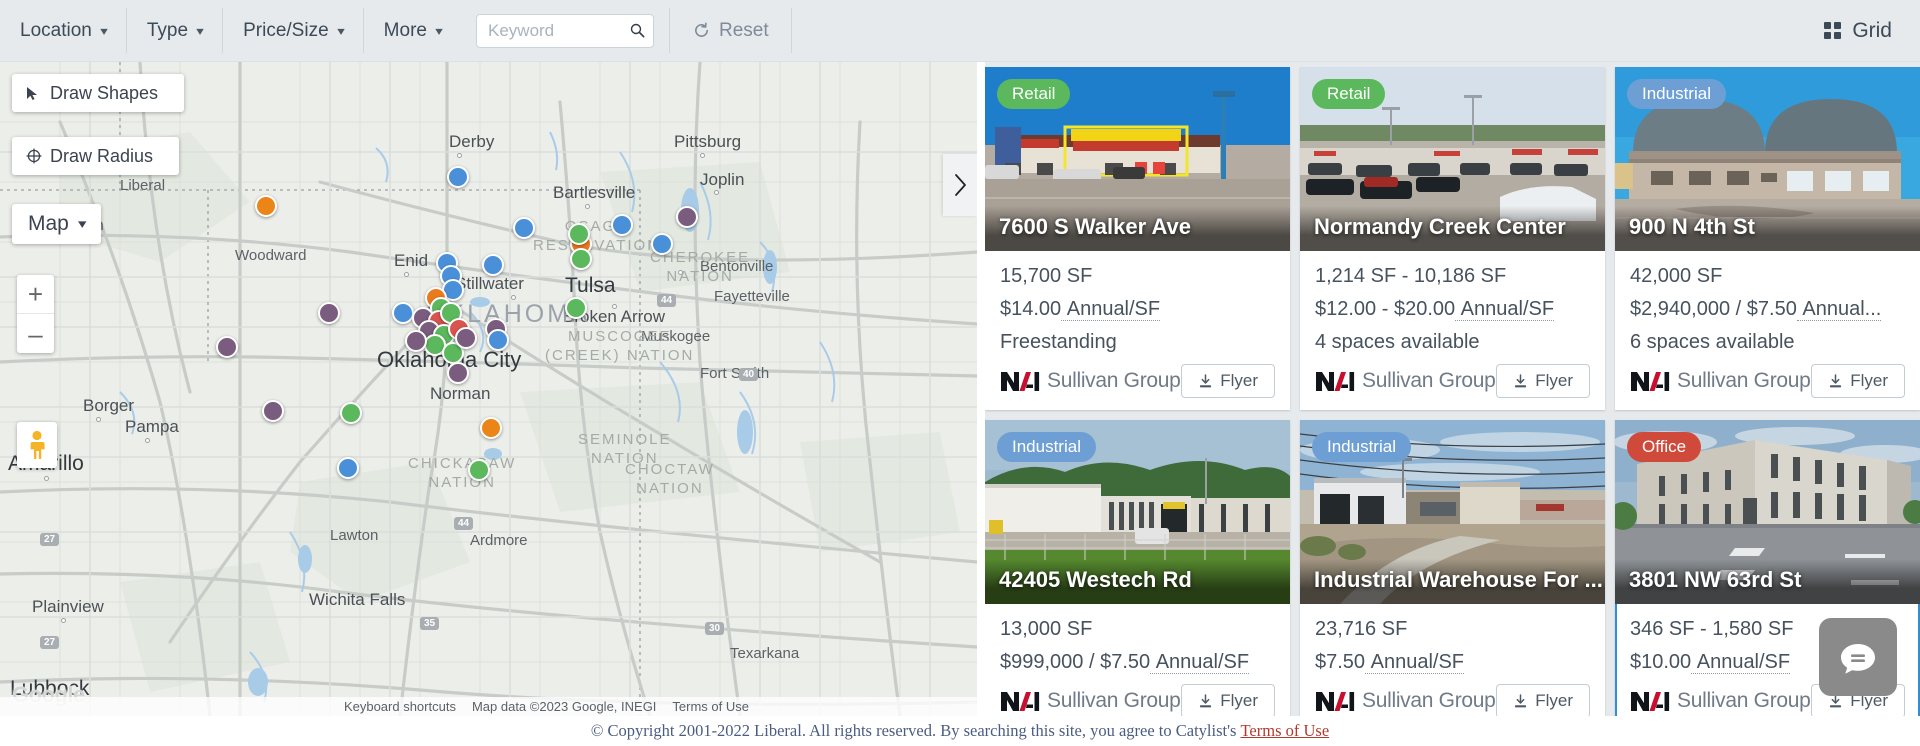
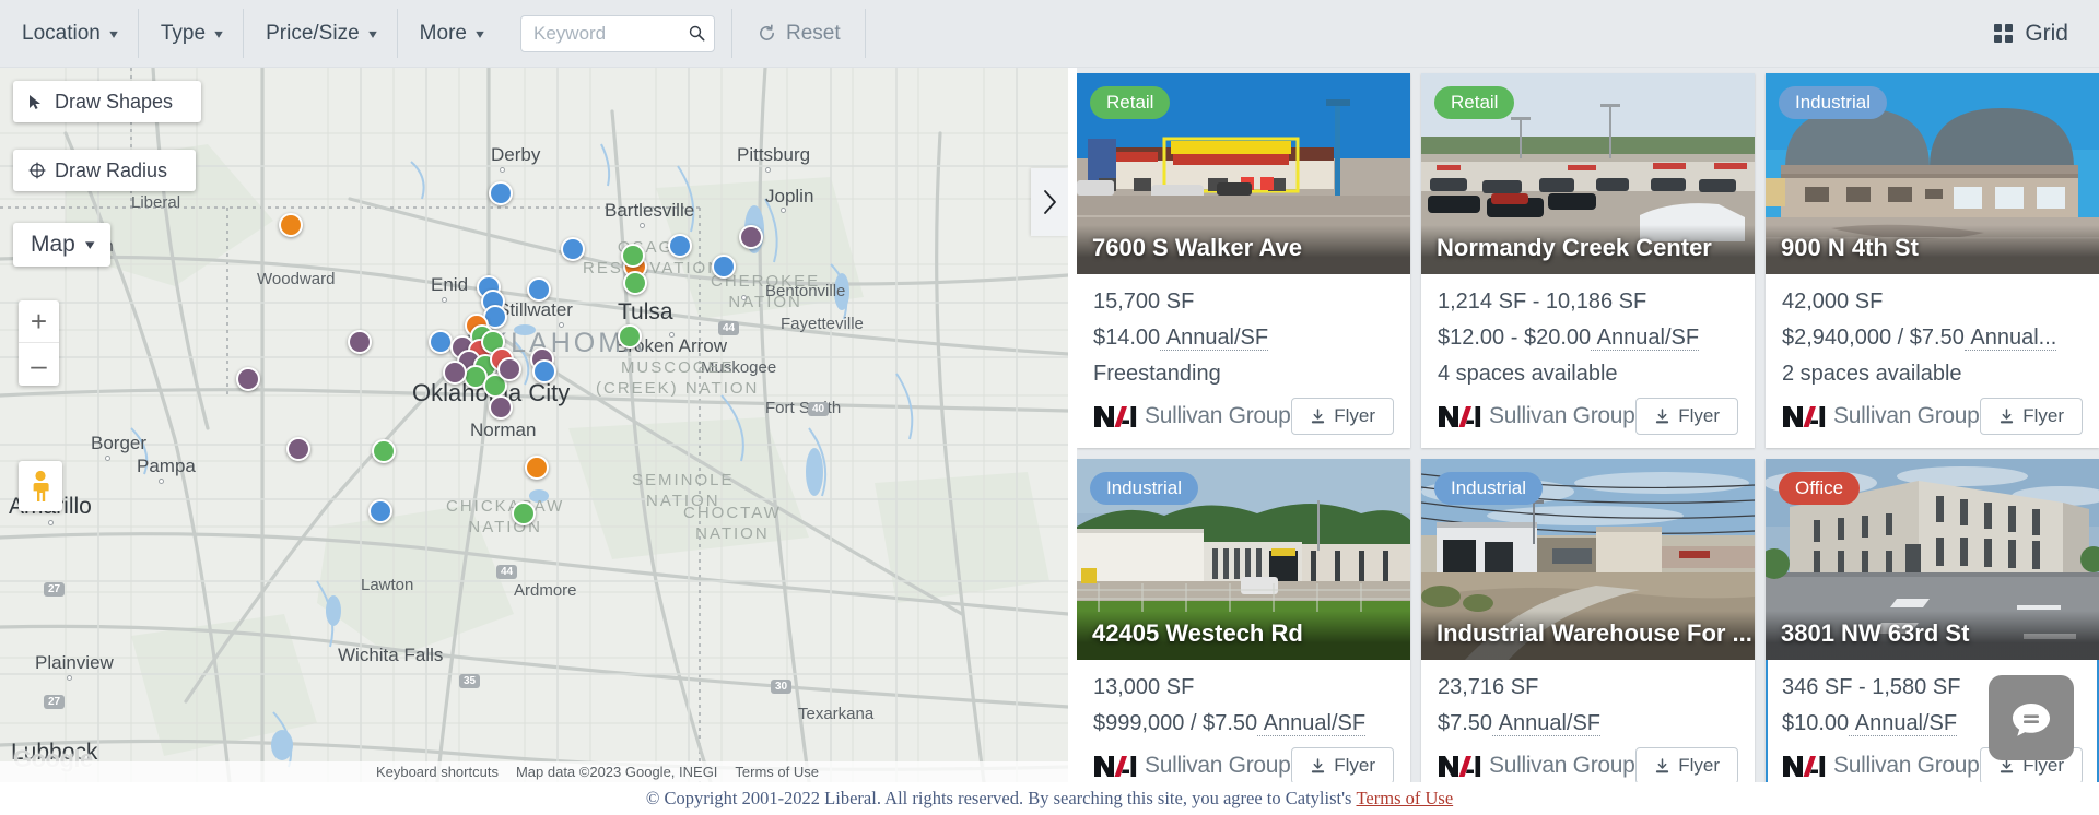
  Location
  ▾
  Type
  ▾
  Price/Size
  ▾
  More
  ▾
  Keyword
  Reset
  Grid
  Derby
  Pittsburg
  Joplin
  Bartlesville
  Woodward
  Enid
  Tulsa
  Bentonville
  Fayetteville
  tillwater
  oken Arrow
  Muskogee
  Fort Sth
  Oklahoa City
  Norman
  Liberal
  Borger
  Pampa
  Plainview
  Lubbock
  Lawton
  Wichita Falls
  Texarkana
  Ardmore
  RESVATIO
  MUSCOGEE
  (CREEK) NATION
  CHEROKEE
  NATION
  SEMINOLE
  NATION
  CHOCTAW
  NATION
  CHICKAW
  NATION
  44
  40
  44
  27
  27
  35
  30
  Draw Shapes
  Draw Radius
  Map
  ▾
  +
  –
  Google
  Keyboard shortcuts
  Map data ©2023 Google, INEGI
  Terms of Use
  Retail
  7600 S Walker Ave
  15,700 SF
  $14.00 Annual/SF
  Freestanding
  Sullivan Group
  Flyer
  Retail
  Normandy Creek Center
  1,214 SF - 10,186 SF
  $12.00 - $20.00 Annual/SF
  4 spaces available
  Sullivan Group
  Flyer
  Industrial
  900 N 4th St
  42,000 SF
  $2,940,000 / $7.50 Annual...
- 6 spaces available
+ 2 spaces available
  Sullivan Group
  Flyer
  Industrial
  42405 Westech Rd
  13,000 SF
  $999,000 / $7.50 Annual/SF
  Sullivan Group
  Flyer
  Industrial
  Industrial Warehouse For ...
  23,716 SF
  $7.50 Annual/SF
  Sullivan Group
  Flyer
  Office
  3801 NW 63rd St
  346 SF - 1,580 SF
  $10.00 Annual/SF
  Sullivan Group
  Flyer
  © Copyright 2001-2022 Liberal. All rights reserved. By searching this site, you agree to Catylist's
  Terms of Use
